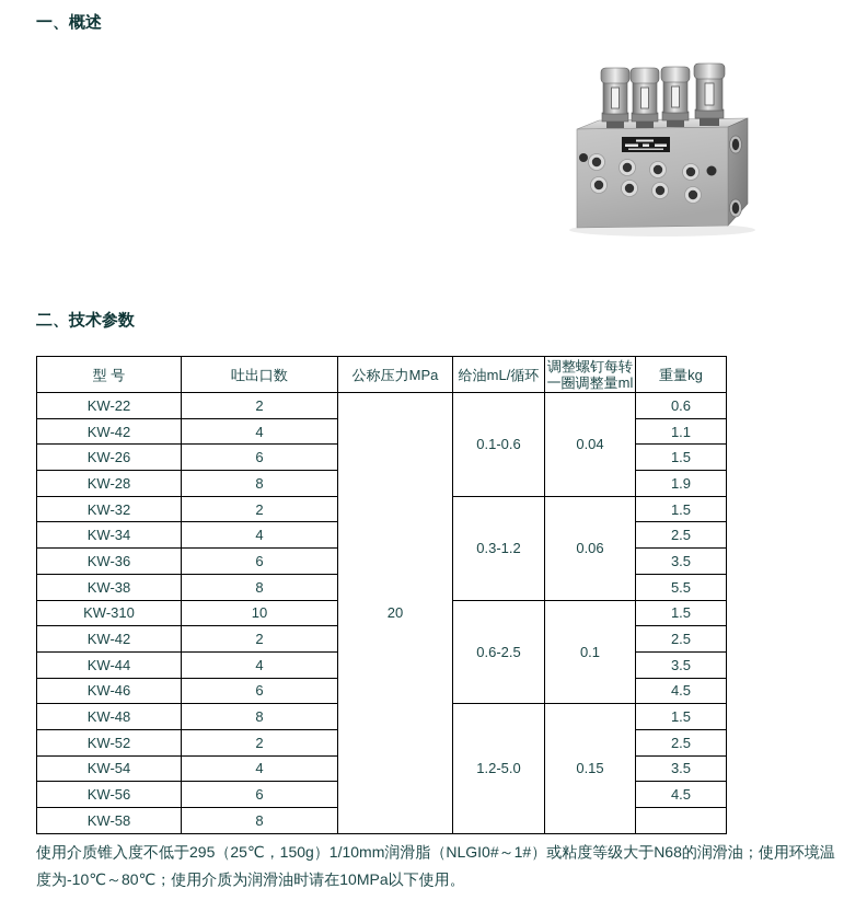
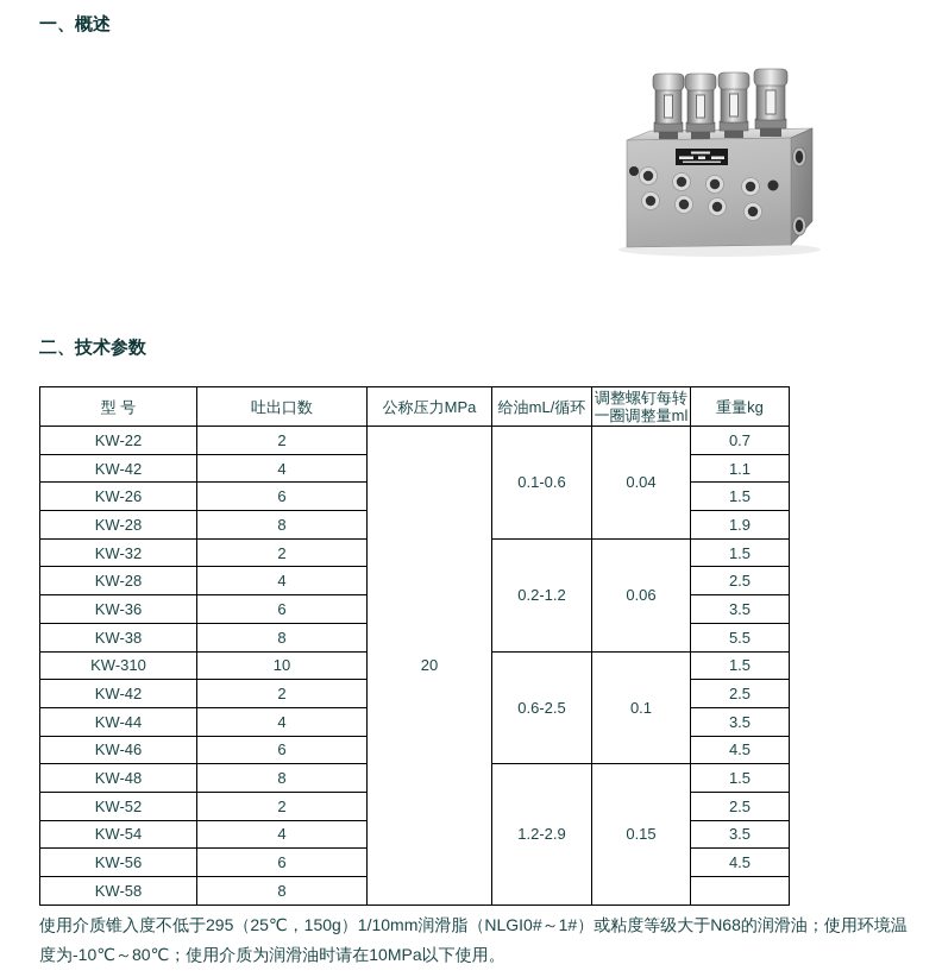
  一、概述
  二、技术参数
  型 号	吐出口数	公称压力MPa	给油mL/循环	调整螺钉每转一圈调整量ml	重量kg
- KW-22	2	20	0.1-0.6	0.04	0.6
+ KW-22	2	20	0.1-0.6	0.04	0.7
  KW-42	4	1.1
  KW-26	6	1.5
  KW-28	8	1.9
- KW-32	2	0.3-1.2	0.06	1.5
+ KW-32	2	0.2-1.2	0.06	1.5
- KW-34	4	2.5
+ KW-28	4	2.5
  KW-36	6	3.5
  KW-38	8	5.5
  KW-310	10	0.6-2.5	0.1	1.5
  KW-42	2	2.5
  KW-44	4	3.5
  KW-46	6	4.5
- KW-48	8	1.2-5.0	0.15	1.5
+ KW-48	8	1.2-2.9	0.15	1.5
  KW-52	2	2.5
  KW-54	4	3.5
  KW-56	6	4.5
  KW-58	8
  使用介质锥入度不低于295（25℃，150g）1/10mm润滑脂（NLGI0#～1#）或粘度等级大于N68的润滑油；使用环境温度为-10℃～80℃；使用介质为润滑油时请在10MPa以下使用。
